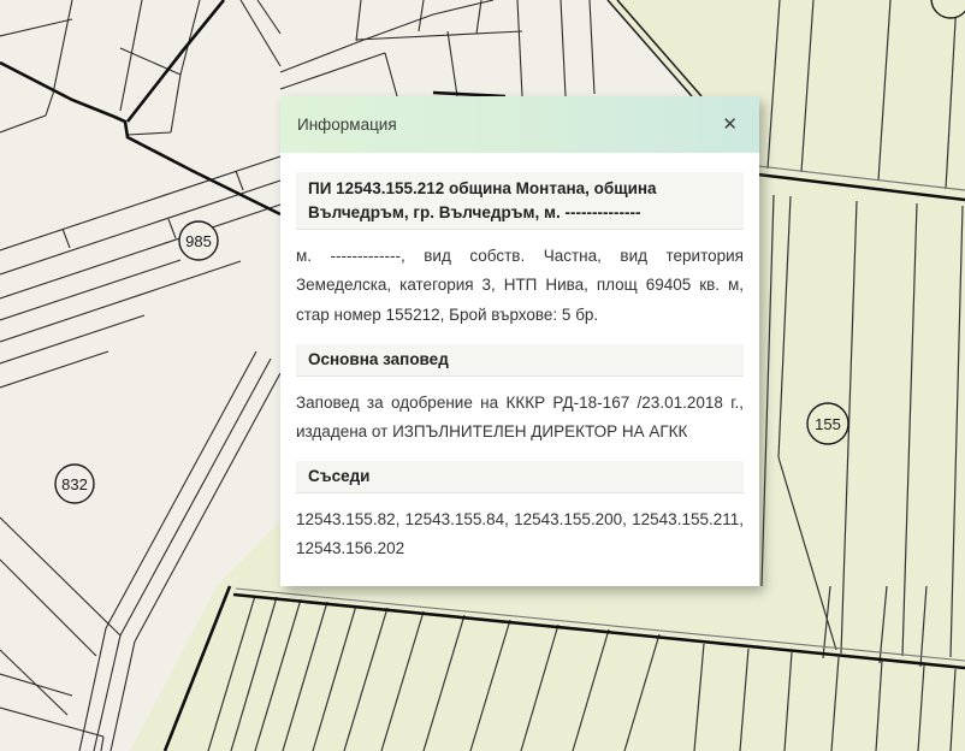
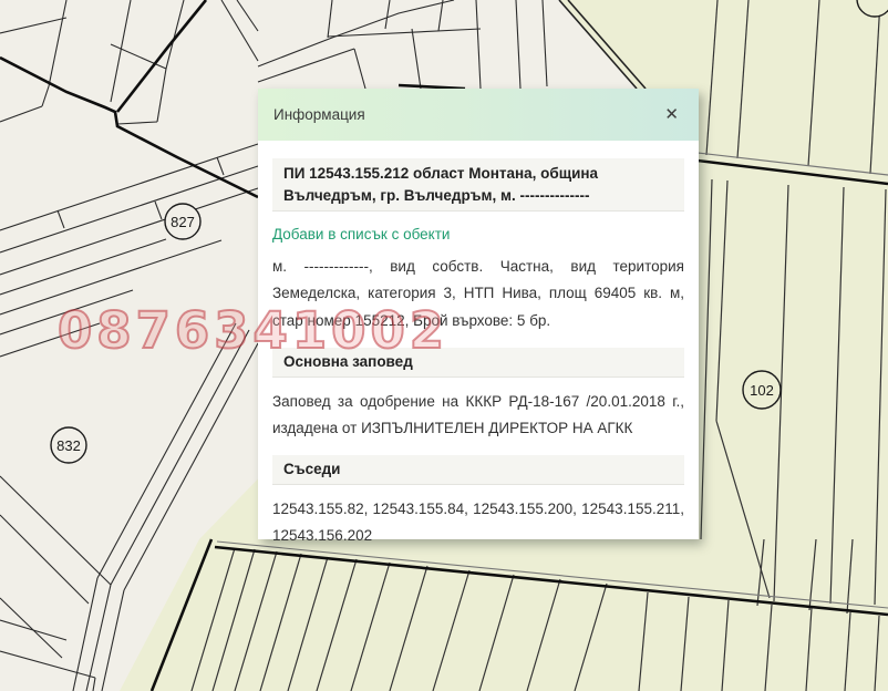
- 985
+ 827
  832
- 155
+ 102
  Информация
  ✕
- ПИ 12543.155.212 община Монтана, община Вълчедръм, гр. Вълчедръм, м. --------------
+ ПИ 12543.155.212 област Монтана, община Вълчедръм, гр. Вълчедръм, м. --------------
+ Добави в списък с обекти
  м. -------------, вид собств. Частна, вид територия Земеделска, категория 3, НТП Нива, площ 69405 кв. м, стар номер 155212, Брой върхове: 5 бр.
  Основна заповед
- Заповед за одобрение на КККР РД-18-167 /23.01.2018 г., издадена от ИЗПЪЛНИТЕЛЕН ДИРЕКТОР НА АГКК
+ Заповед за одобрение на КККР РД-18-167 /20.01.2018 г., издадена от ИЗПЪЛНИТЕЛЕН ДИРЕКТОР НА АГКК
  Съседи
  12543.155.82, 12543.155.84, 12543.155.200, 12543.155.211, 12543.156.202
+ 0876341002
